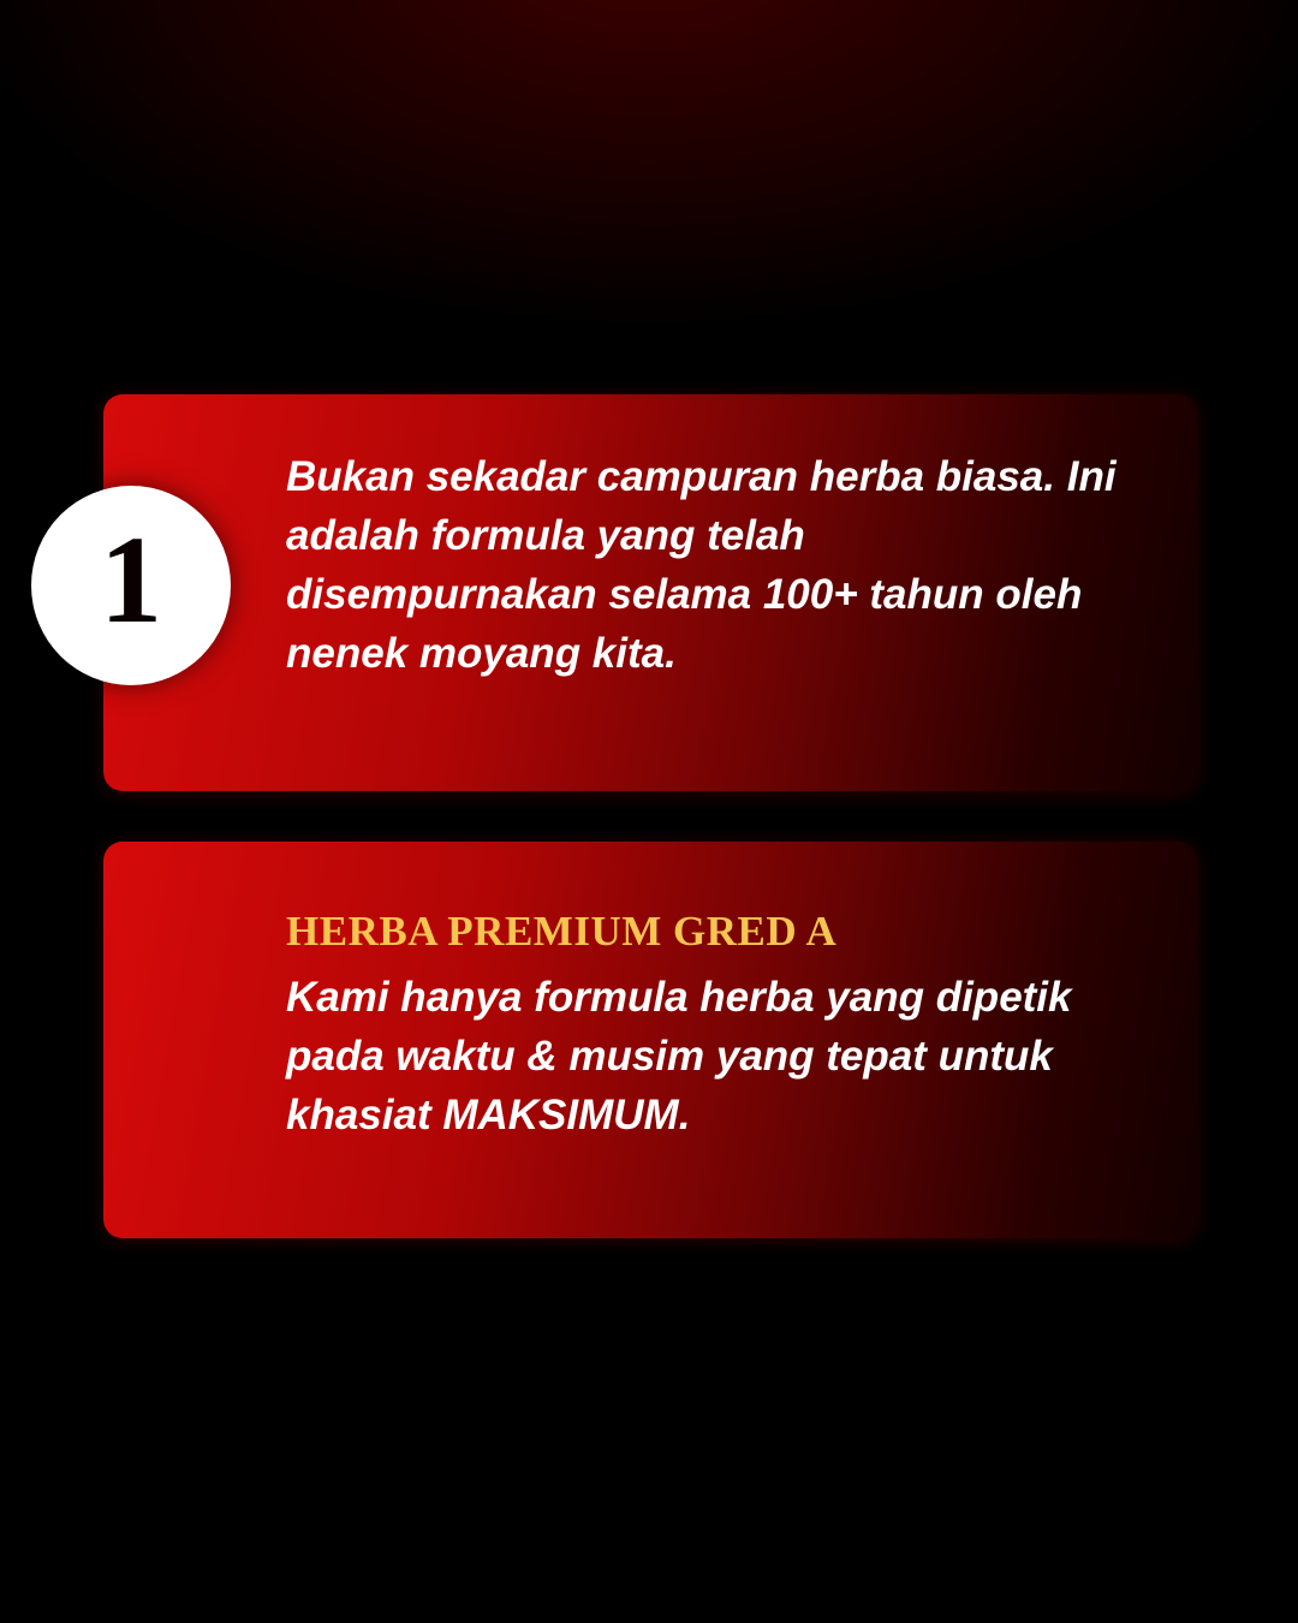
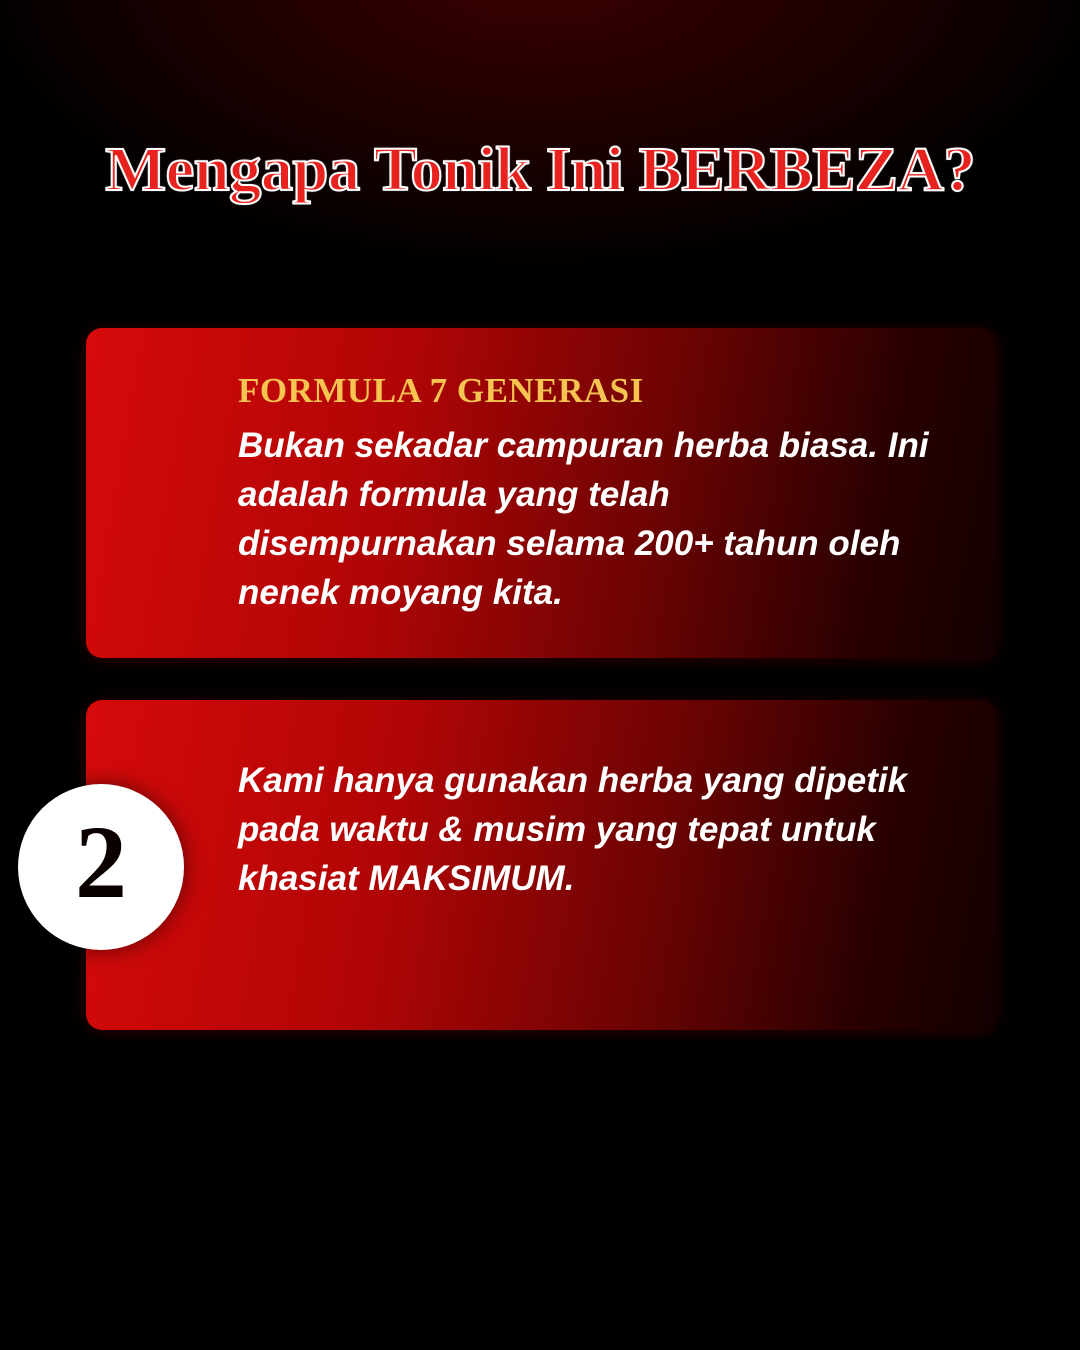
+ Mengapa Tonik Ini BERBEZA?
+ FORMULA 7 GENERASI
- Bukan sekadar campuran herba biasa. Ini adalah formula yang telah disempurnakan selama 100+ tahun oleh nenek moyang kita.
+ Bukan sekadar campuran herba biasa. Ini adalah formula yang telah disempurnakan selama 200+ tahun oleh nenek moyang kita.
- 1
- HERBA PREMIUM GRED A
- Kami hanya formula herba yang dipetik pada waktu & musim yang tepat untuk khasiat MAKSIMUM.
+ Kami hanya gunakan herba yang dipetik pada waktu & musim yang tepat untuk khasiat MAKSIMUM.
+ 2
